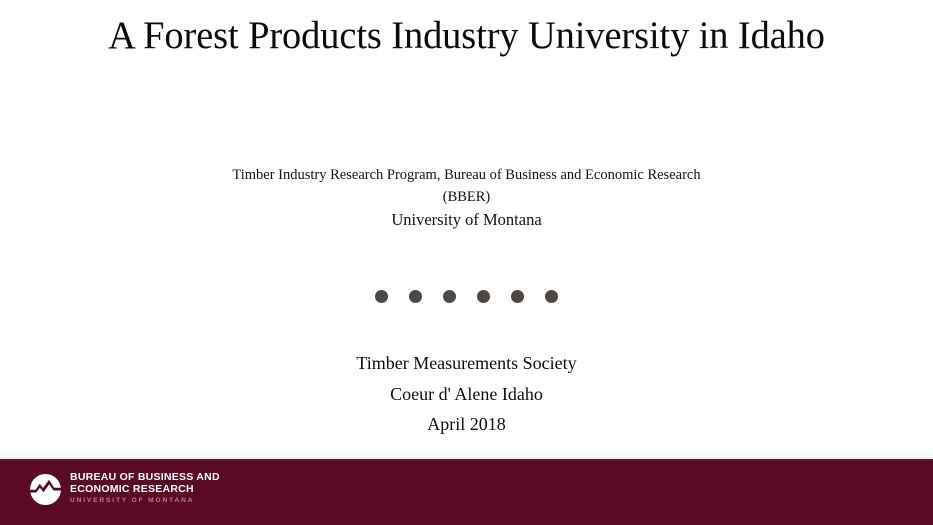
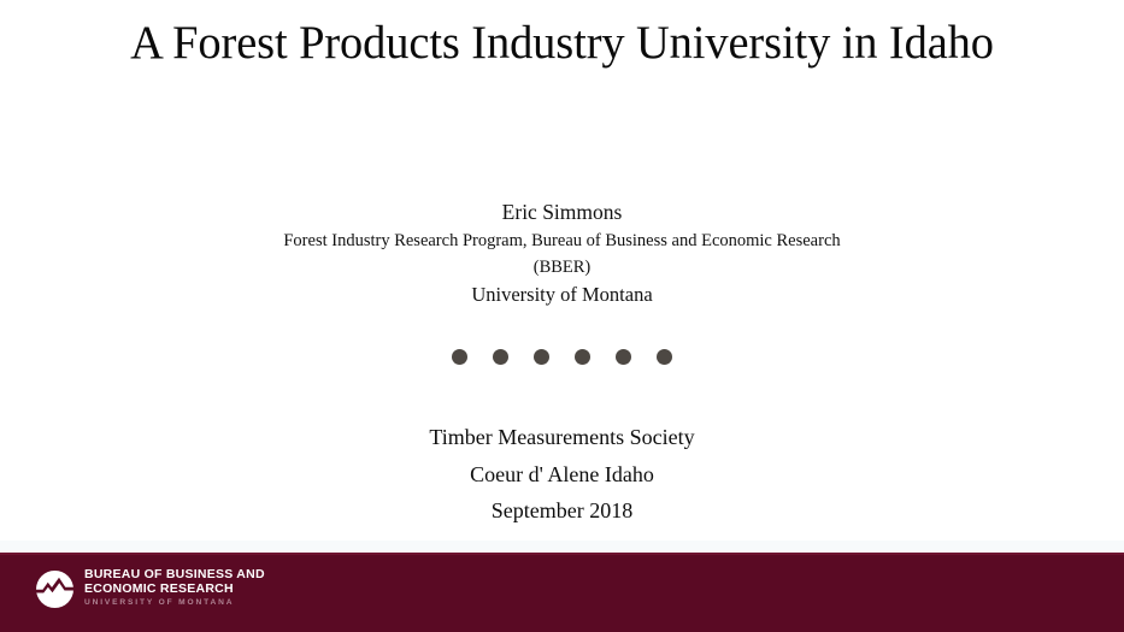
  A Forest Products Industry University in Idaho
+ Eric Simmons
- Timber Industry Research Program, Bureau of Business and Economic Research
+ Forest Industry Research Program, Bureau of Business and Economic Research
  (BBER)
  University of Montana
  Timber Measurements Society
  Coeur d' Alene Idaho
- April 2018
+ September 2018
  BUREAU OF BUSINESS AND
  ECONOMIC RESEARCH
